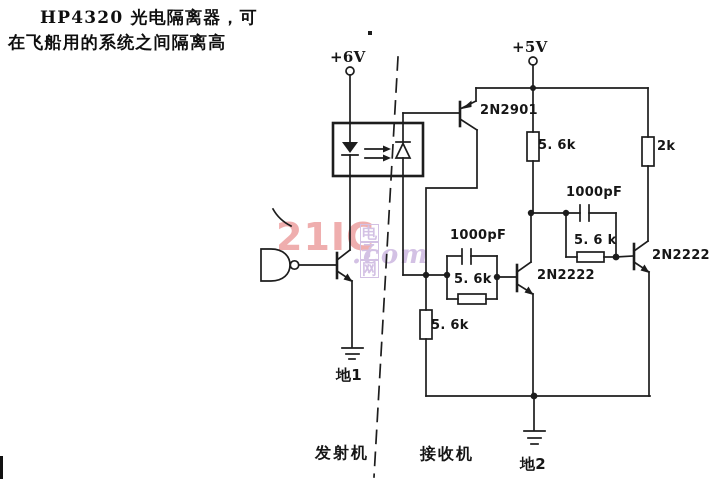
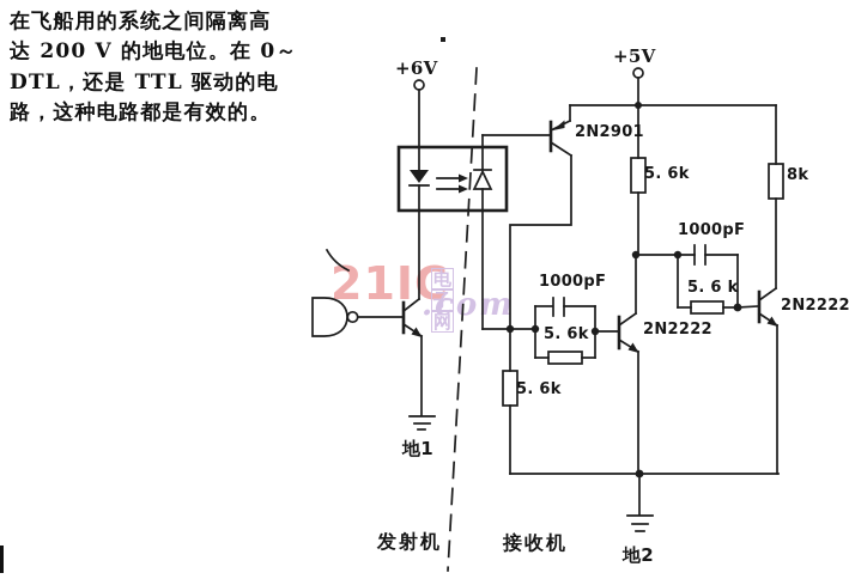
- HP4320 光电隔离器，可
  在飞船用的系统之间隔离高
+ 达 200 V 的地电位。在 0～
+ DTL，还是 TTL 驱动的电
+ 路，这种电路都是有效的。
  21IC
  电子网
  .com
  +6V
  +5V
  2N2901
  5. 6k
- 2k
+ 8k
  1000pF
  5. 6 k
  2N2222
  1000pF
  5. 6k
  2N2222
  5. 6k
  地1
  地2
  发射机
  接收机
